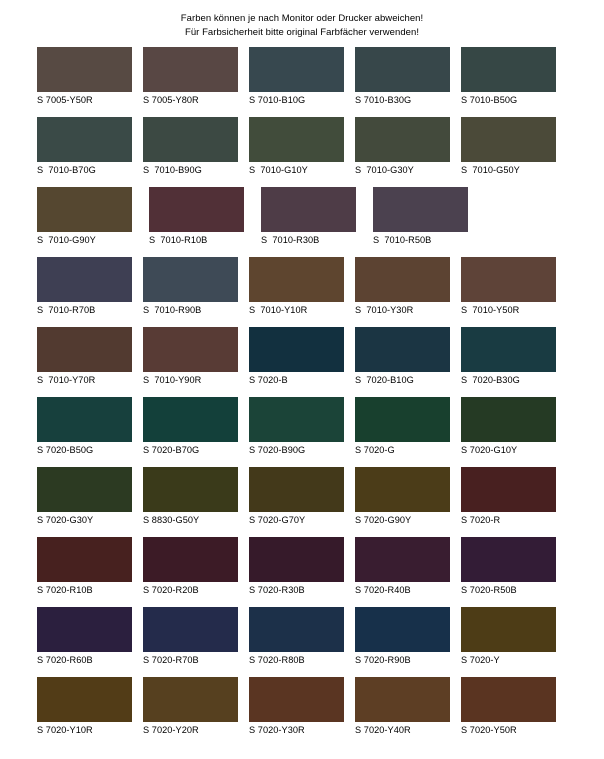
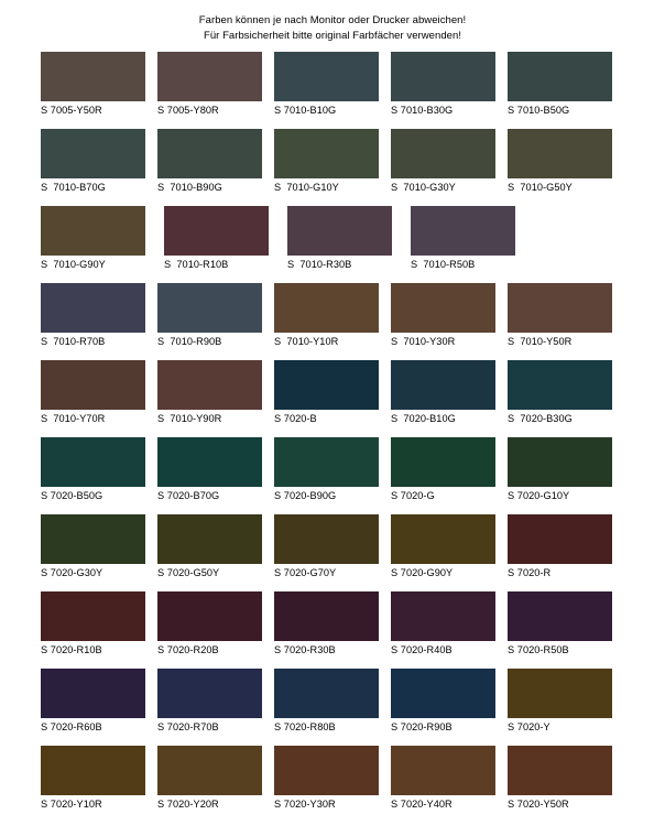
  Farben können je nach Monitor oder Drucker abweichen!
  Für Farbsicherheit bitte original Farbfächer verwenden!
  S 7005-Y50R
  S 7005-Y80R
  S 7010-B10G
  S 7010-B30G
  S 7010-B50G
  S 7010-B70G
  S 7010-B90G
  S 7010-G10Y
  S 7010-G30Y
  S 7010-G50Y
  S 7010-G90Y
  S 7010-R10B
  S 7010-R30B
  S 7010-R50B
  S 7010-R70B
  S 7010-R90B
  S 7010-Y10R
  S 7010-Y30R
  S 7010-Y50R
  S 7010-Y70R
  S 7010-Y90R
  S 7020-B
  S 7020-B10G
  S 7020-B30G
  S 7020-B50G
  S 7020-B70G
  S 7020-B90G
  S 7020-G
  S 7020-G10Y
  S 7020-G30Y
- S 8830-G50Y
+ S 7020-G50Y
  S 7020-G70Y
  S 7020-G90Y
  S 7020-R
  S 7020-R10B
  S 7020-R20B
  S 7020-R30B
  S 7020-R40B
  S 7020-R50B
  S 7020-R60B
  S 7020-R70B
  S 7020-R80B
  S 7020-R90B
  S 7020-Y
  S 7020-Y10R
  S 7020-Y20R
  S 7020-Y30R
  S 7020-Y40R
  S 7020-Y50R
